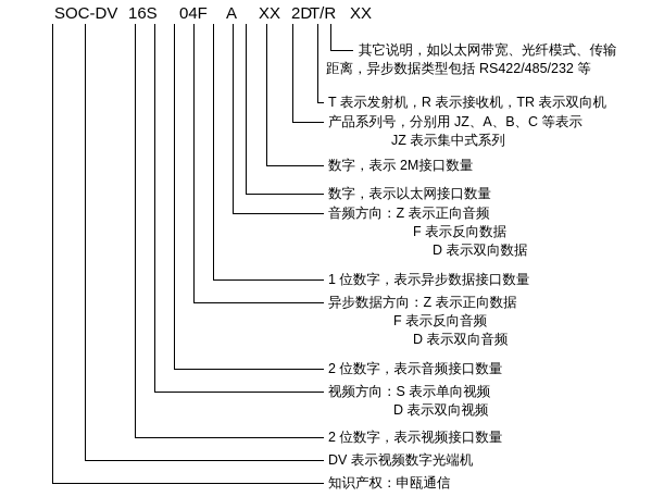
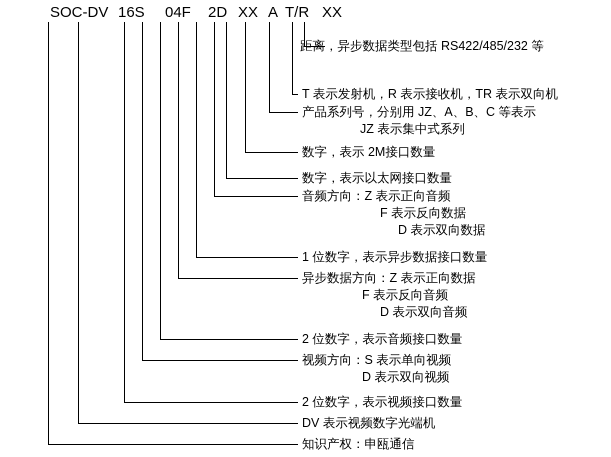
  SOC-DV
  16S
  04F
- A
+ 2D
  XX
- 2D
+ A
  T/R
  XX
- 其它说明，如以太网带宽、光纤模式、传输
  距离，异步数据类型包括 RS422/485/232 等
  T 表示发射机，R 表示接收机，TR 表示双向机
  产品系列号，分别用 JZ、A、B、C 等表示
  JZ 表示集中式系列
  数字，表示 2M接口数量
  数字，表示以太网接口数量
  音频方向：Z 表示正向音频
  F 表示反向数据
  D 表示双向数据
  1 位数字，表示异步数据接口数量
  异步数据方向：Z 表示正向数据
  F 表示反向音频
  D 表示双向音频
  2 位数字，表示音频接口数量
  视频方向：S 表示单向视频
  D 表示双向视频
  2 位数字，表示视频接口数量
  DV 表示视频数字光端机
  知识产权：申瓯通信
